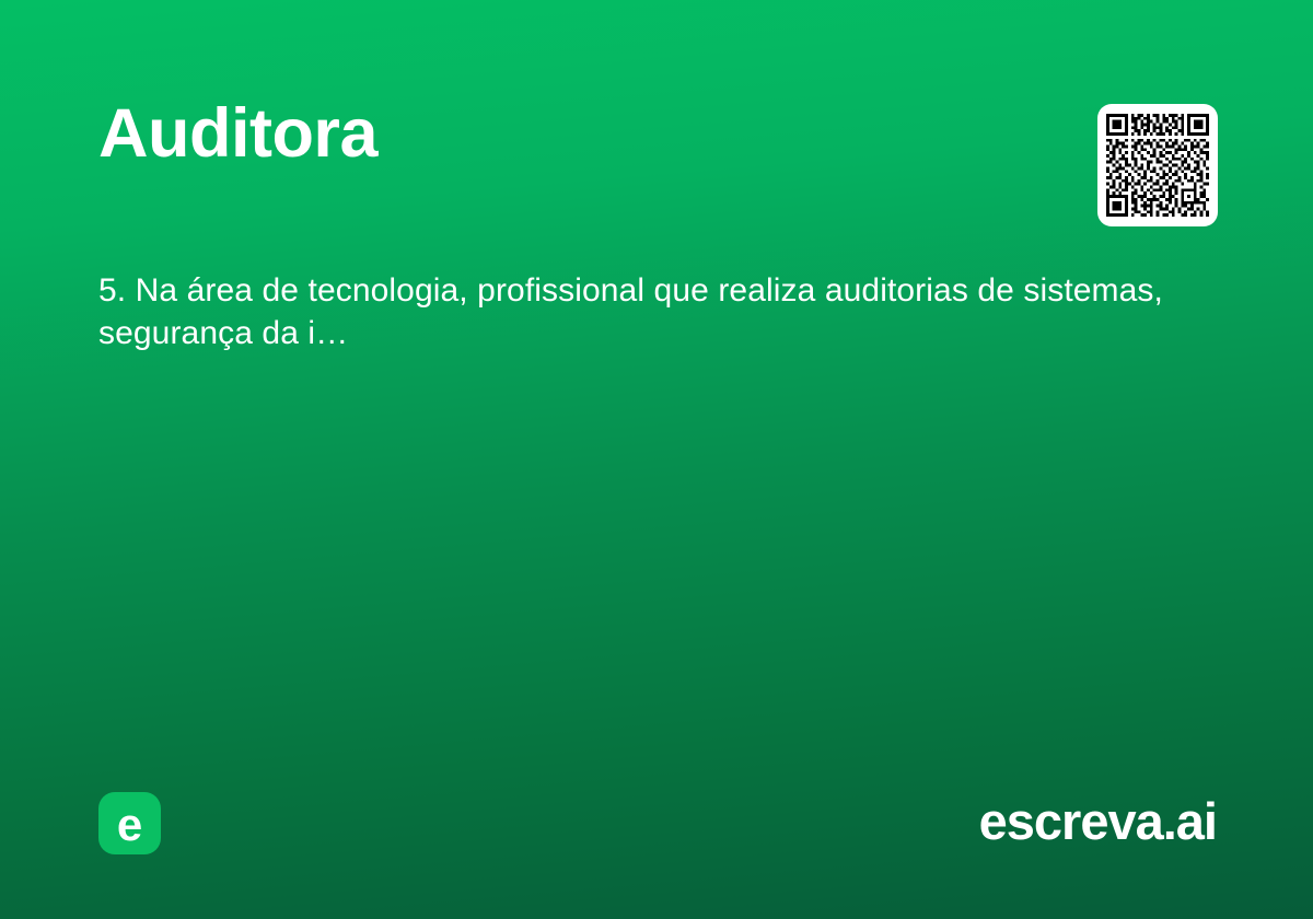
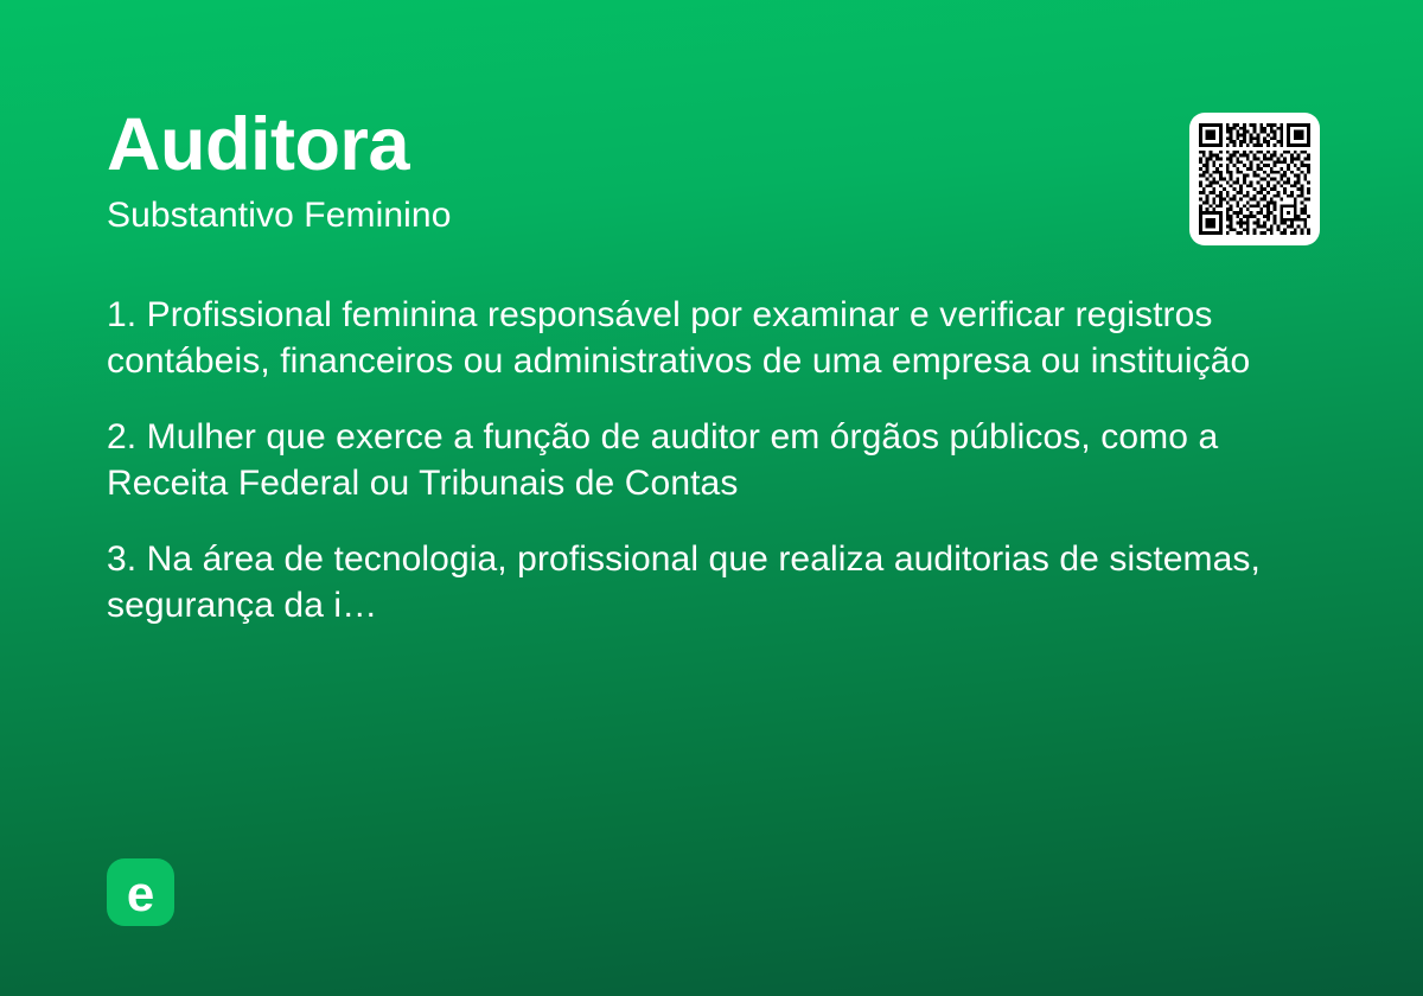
  Auditora
+ Substantivo Feminino
+ 1. Profissional feminina responsável por examinar e verificar registros contábeis, financeiros ou administrativos de uma empresa ou instituição
+ 2. Mulher que exerce a função de auditor em órgãos públicos, como a Receita Federal ou Tribunais de Contas
- 5. Na área de tecnologia, profissional que realiza auditorias de sistemas, segurança da i…
+ 3. Na área de tecnologia, profissional que realiza auditorias de sistemas, segurança da i…
  e
- escreva.ai
